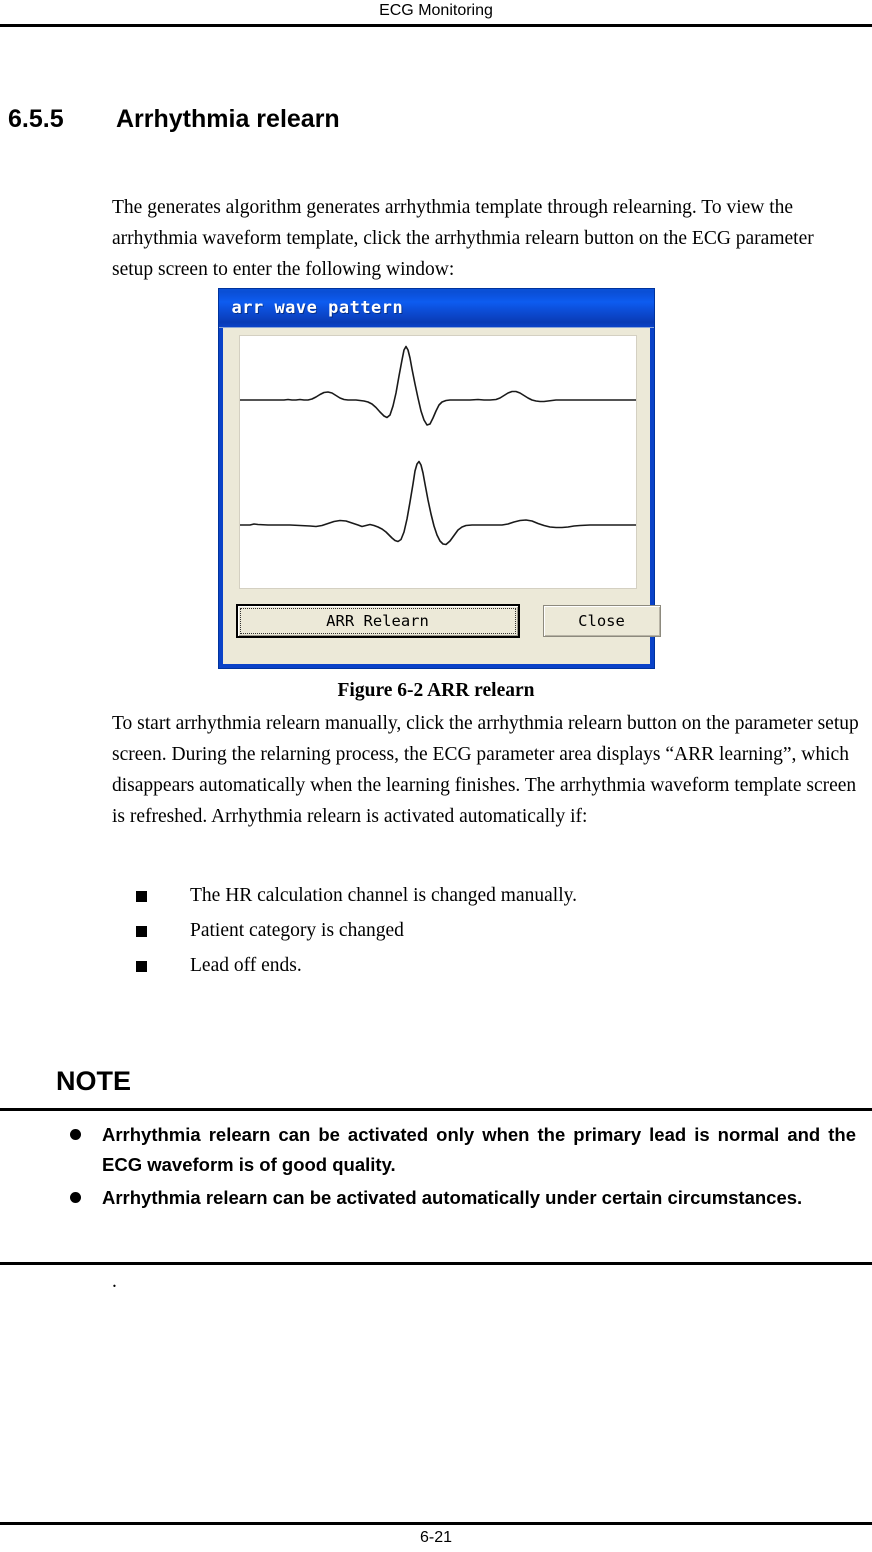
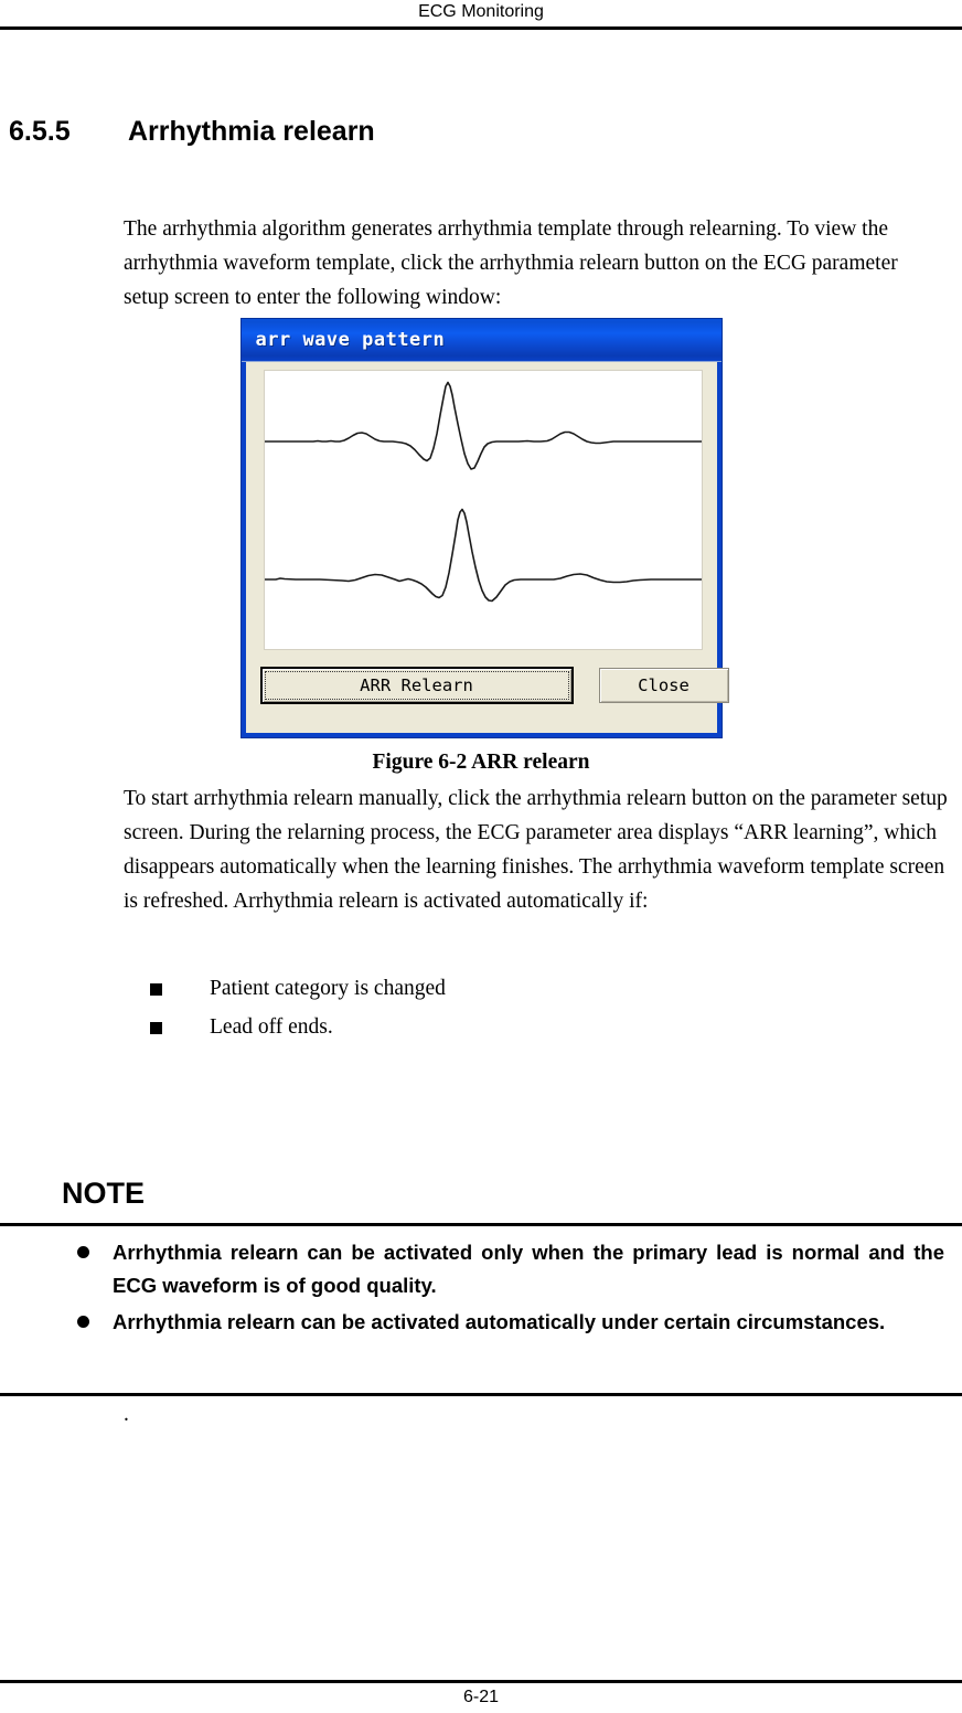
  ECG Monitoring
  6.5.5 Arrhythmia relearn
- The generates algorithm generates arrhythmia template through relearning. To view the arrhythmia waveform template, click the arrhythmia relearn button on the ECG parameter setup screen to enter the following window:
+ The arrhythmia algorithm generates arrhythmia template through relearning. To view the arrhythmia waveform template, click the arrhythmia relearn button on the ECG parameter setup screen to enter the following window:
  arr wave pattern
  ARR Relearn
  Close
  Figure 6-2 ARR relearn
  To start arrhythmia relearn manually, click the arrhythmia relearn button on the parameter setup screen. During the relarning process, the ECG parameter area displays “ARR learning”, which disappears automatically when the learning finishes. The arrhythmia waveform template screen is refreshed. Arrhythmia relearn is activated automatically if:
- The HR calculation channel is changed manually.
  Patient category is changed
  Lead off ends.
  NOTE
  Arrhythmia relearn can be activated only when the primary lead is normal and the ECG waveform is of good quality.
  Arrhythmia relearn can be activated automatically under certain circumstances.
  .
  6-21
